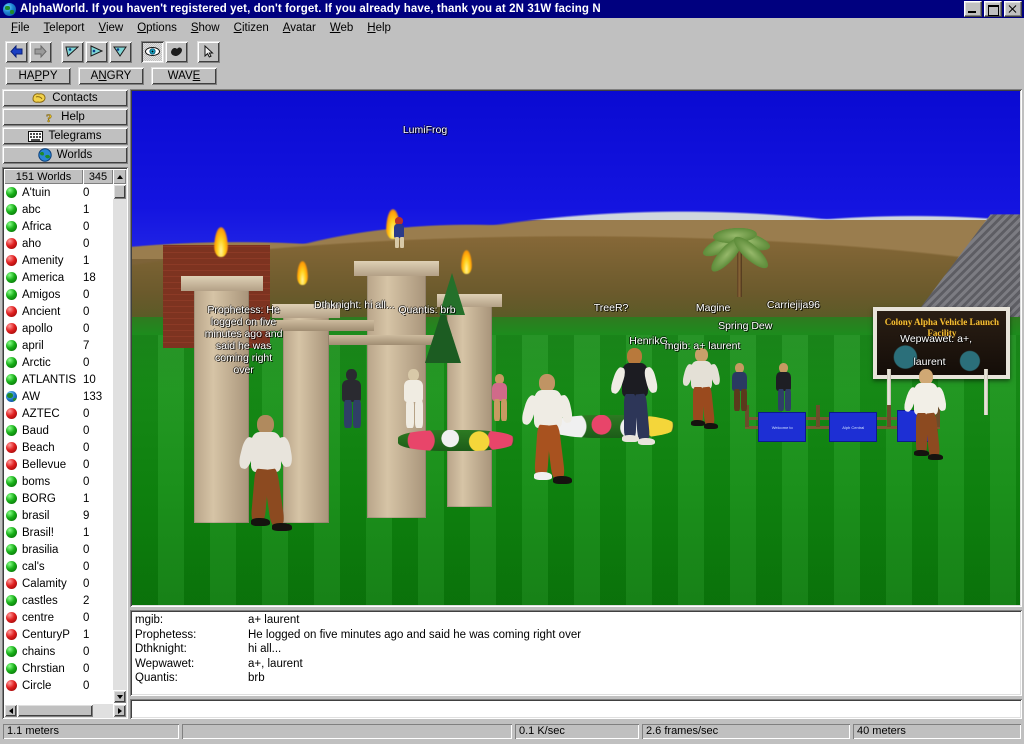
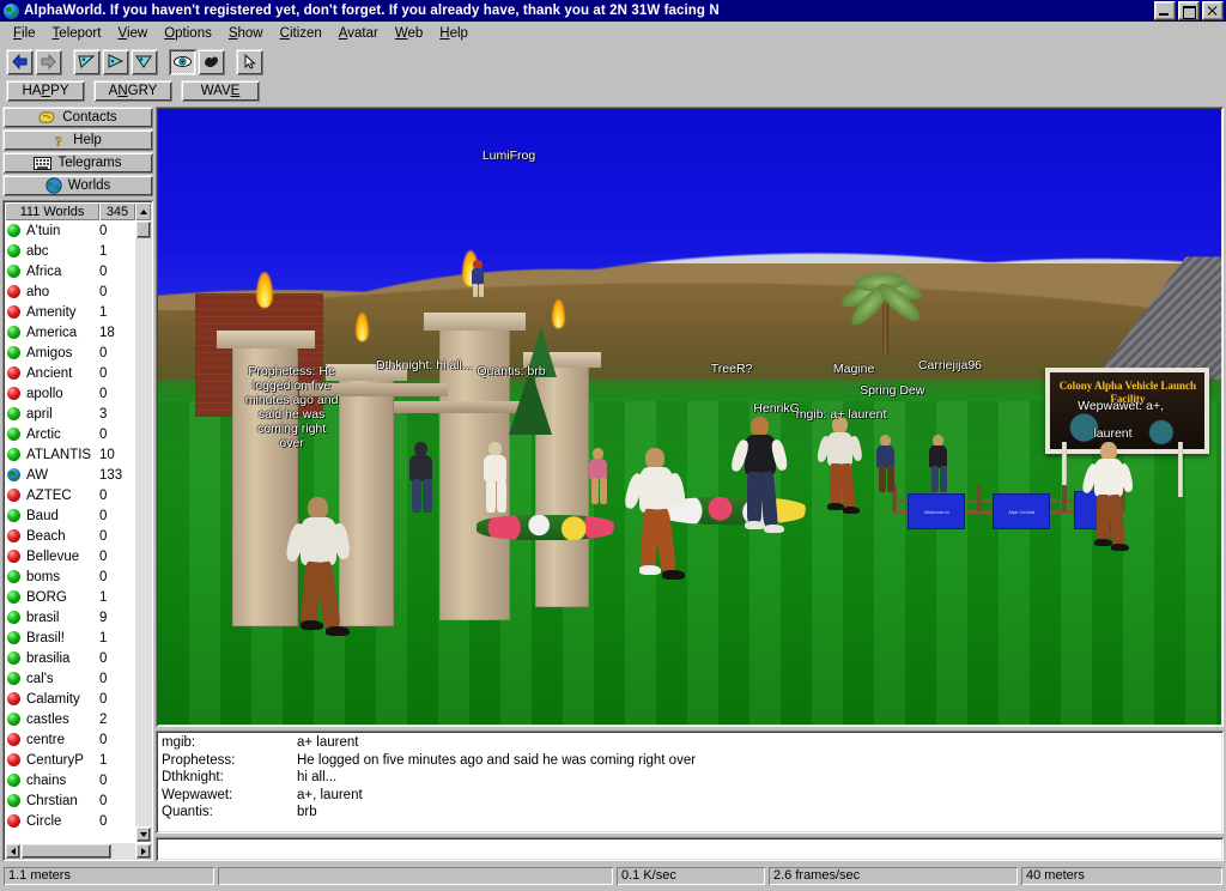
  AlphaWorld. If you haven't registered yet, don't forget. If you already have, thank you at 2N 31W facing N
  File
  Teleport
  View
  Options
  Show
  Citizen
  Avatar
  Web
  Help
  HA
  P
  PY
  A
  N
  GRY
  WAV
  E
  Contacts
  ?
  Help
  Telegrams
  Worlds
- 151 Worlds
+ 111 Worlds
  345
  A'tuin
  0
  abc
  1
  Africa
  0
  aho
  0
  Amenity
  1
  America
  18
  Amigos
  0
  Ancient
  0
  apollo
  0
  april
- 7
+ 3
  Arctic
  0
  ATLANTIS
  10
  AW
  133
  AZTEC
  0
  Baud
  0
  Beach
  0
  Bellevue
  0
  boms
  0
  BORG
  1
  brasil
  9
  Brasil!
  1
  brasilia
  0
  cal's
  0
  Calamity
  0
  castles
  2
  centre
  0
  CenturyP
  1
  chains
  0
  Chrstian
  0
  Circle
  0
  Colony Alpha Vehicle Launch Facility
  LumiFrog
  Prophetess: He
  logged on five
  minutes ago and
  said he was
  coming right
  over
  Dthknight: hi all...
  Quantis: brb
  TreeR?
  HenrikG
  Magine
  Carriejija96
  Spring Dew
  mgib: a+ laurent
  Wepwawet: a+,
  laurent
  mgib:
  a+ laurent
  Prophetess:
  He logged on five minutes ago and said he was coming right over
  Dthknight:
  hi all...
  Wepwawet:
  a+, laurent
  Quantis:
  brb
  1.1 meters
  0.1 K/sec
  2.6 frames/sec
  40 meters
